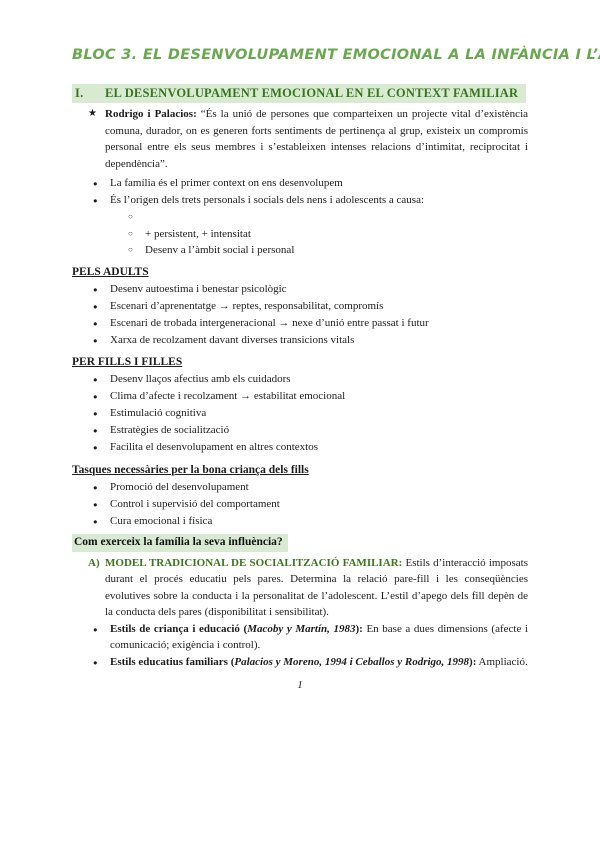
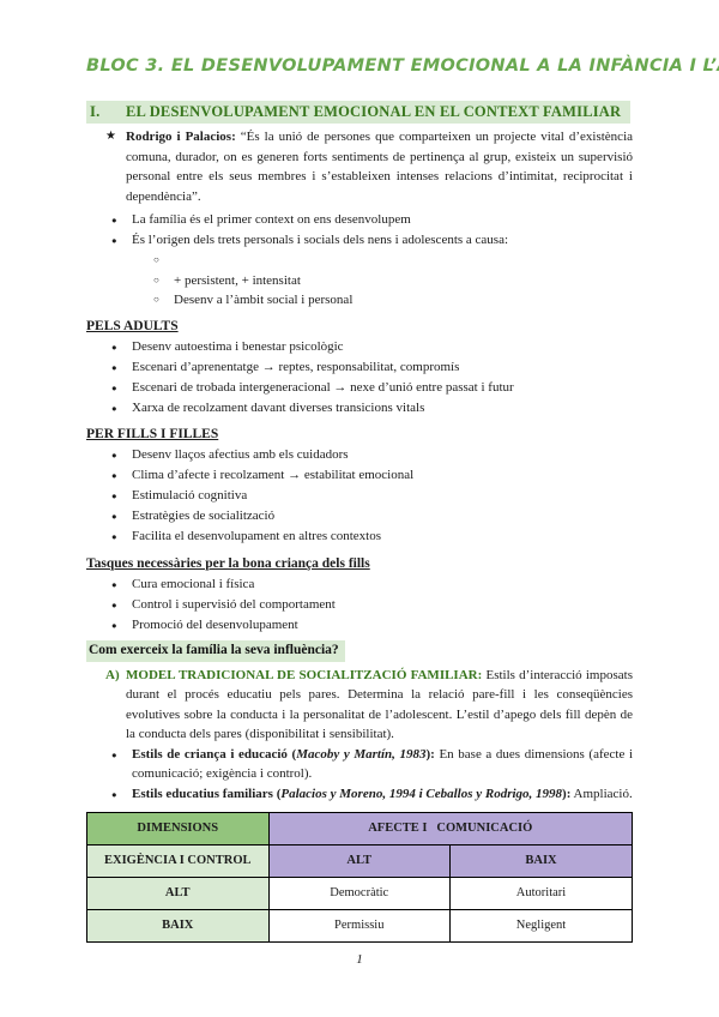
  BLOC 3. EL DESENVOLUPAMENT EMOCIONAL A LA INFÀNCIA I L’
  I. EL DESENVOLUPAMENT EMOCIONAL EN EL CONTEXT FAMILIAR
  ★
- Rodrigo i Palacios: “És la unió de persones que comparteixen un projecte vital d’existència comuna, durador, on es generen forts sentiments de pertinença al grup, existeix un compromís personal entre els seus membres i s’estableixen intenses relacions d’intimitat, reciprocitat i dependència”.
+ Rodrigo i Palacios: “És la unió de persones que comparteixen un projecte vital d’existència comuna, durador, on es generen forts sentiments de pertinença al grup, existeix un supervisió personal entre els seus membres i s’estableixen intenses relacions d’intimitat, reciprocitat i dependència”.
  ●
  La família és el primer context on ens desenvolupem
  ●
  És l’origen dels trets personals i socials dels nens i adolescents a causa:
  ○
  ○
  + persistent, + intensitat
  ○
  Desenv a l’àmbit social i personal
  PELS ADULTS
  ●
  Desenv autoestima i benestar psicològic
  ●
  Escenari d’aprenentatge → reptes, responsabilitat, compromís
  ●
  Escenari de trobada intergeneracional → nexe d’unió entre passat i futur
  ●
  Xarxa de recolzament davant diverses transicions vitals
  PER FILLS I FILLES
  ●
  Desenv llaços afectius amb els cuidadors
  ●
  Clima d’afecte i recolzament → estabilitat emocional
  ●
  Estimulació cognitiva
  ●
  Estratègies de socialització
  ●
  Facilita el desenvolupament en altres contextos
  Tasques necessàries per la bona criança dels fills
  ●
- Promoció del desenvolupament
+ Cura emocional i física
  ●
  Control i supervisió del comportament
  ●
- Cura emocional i física
+ Promoció del desenvolupament
  Com exerceix la família la seva influència?
  A)
  MODEL TRADICIONAL DE SOCIALITZACIÓ FAMILIAR: Estils d’interacció imposats durant el procés educatiu pels pares. Determina la relació pare-fill i les conseqüències evolutives sobre la conducta i la personalitat de l’adolescent. L’estil d’apego dels fill depèn de la conducta dels pares (disponibilitat i sensibilitat).
  ●
  Estils de criança i educació (Macoby y Martín, 1983): En base a dues dimensions (afecte i comunicació; exigència i control).
  ●
  Estils educatius familiars (Palacios y Moreno, 1994 i Ceballos y Rodrigo, 1998): Ampliació.
+ DIMENSIONS	AFECTE I COMUNICACIÓ
+ EXIGÈNCIA I CONTROL	ALT	BAIX
+ ALT	Democràtic	Autoritari
+ BAIX	Permissiu	Negligent
  1
